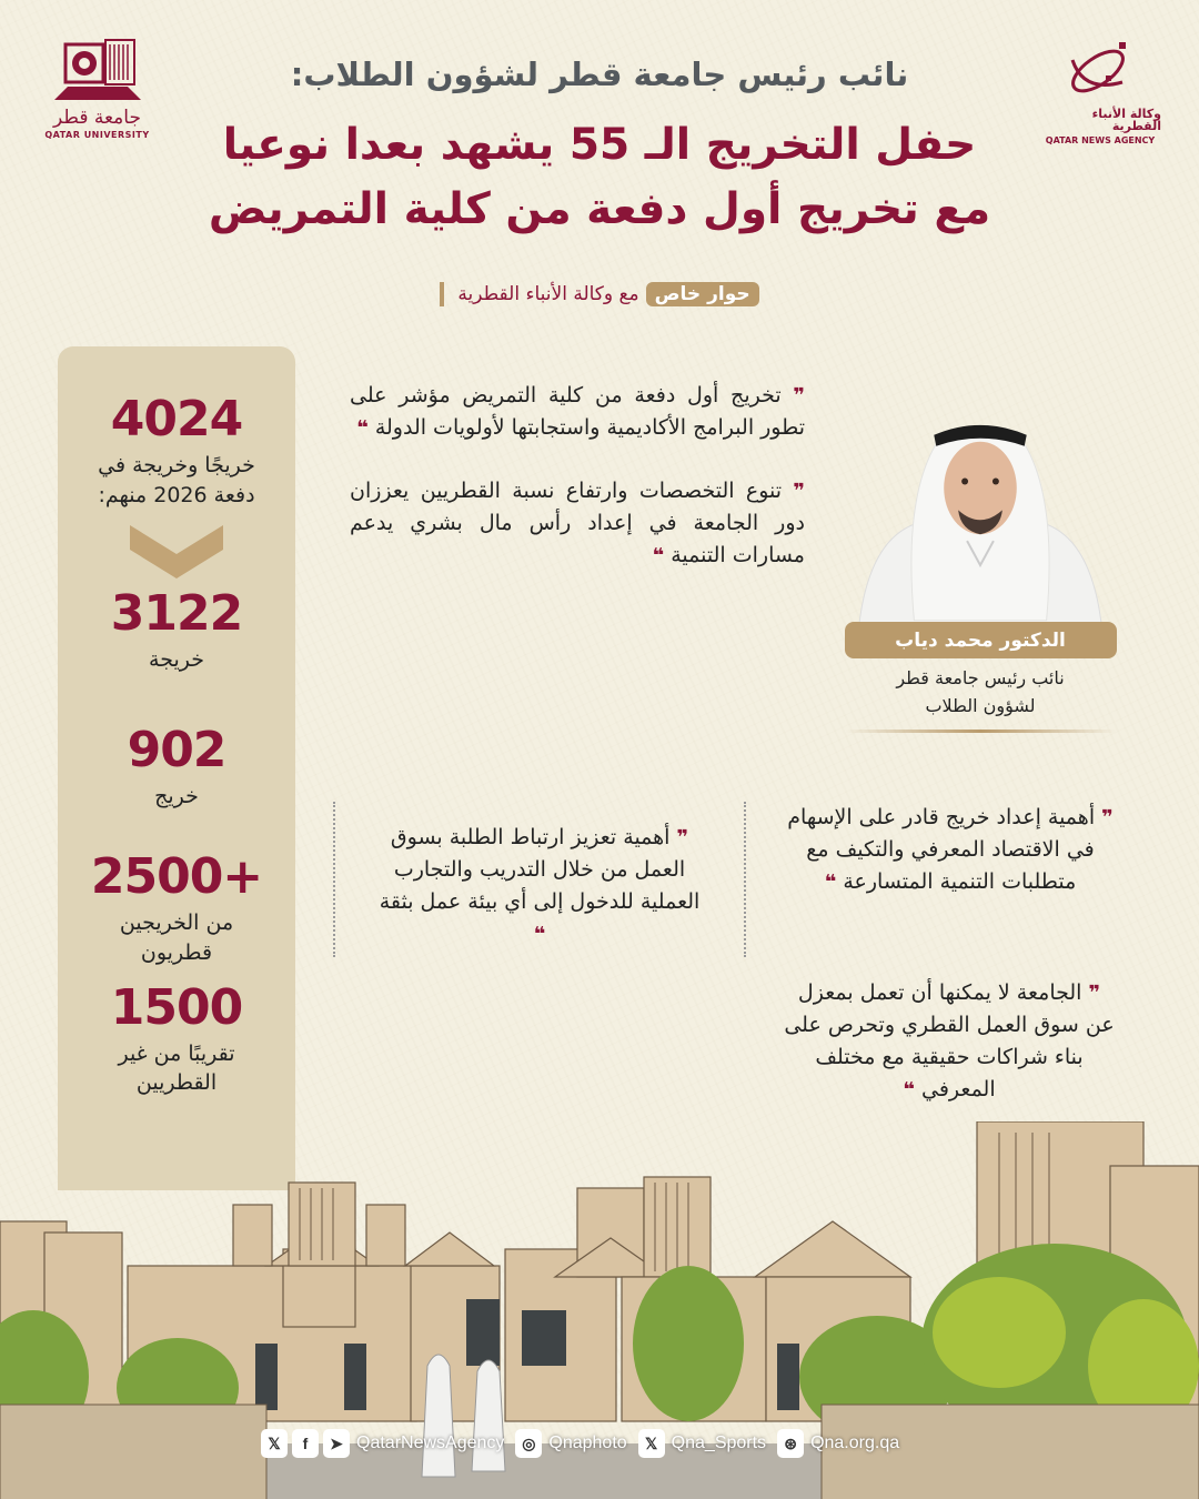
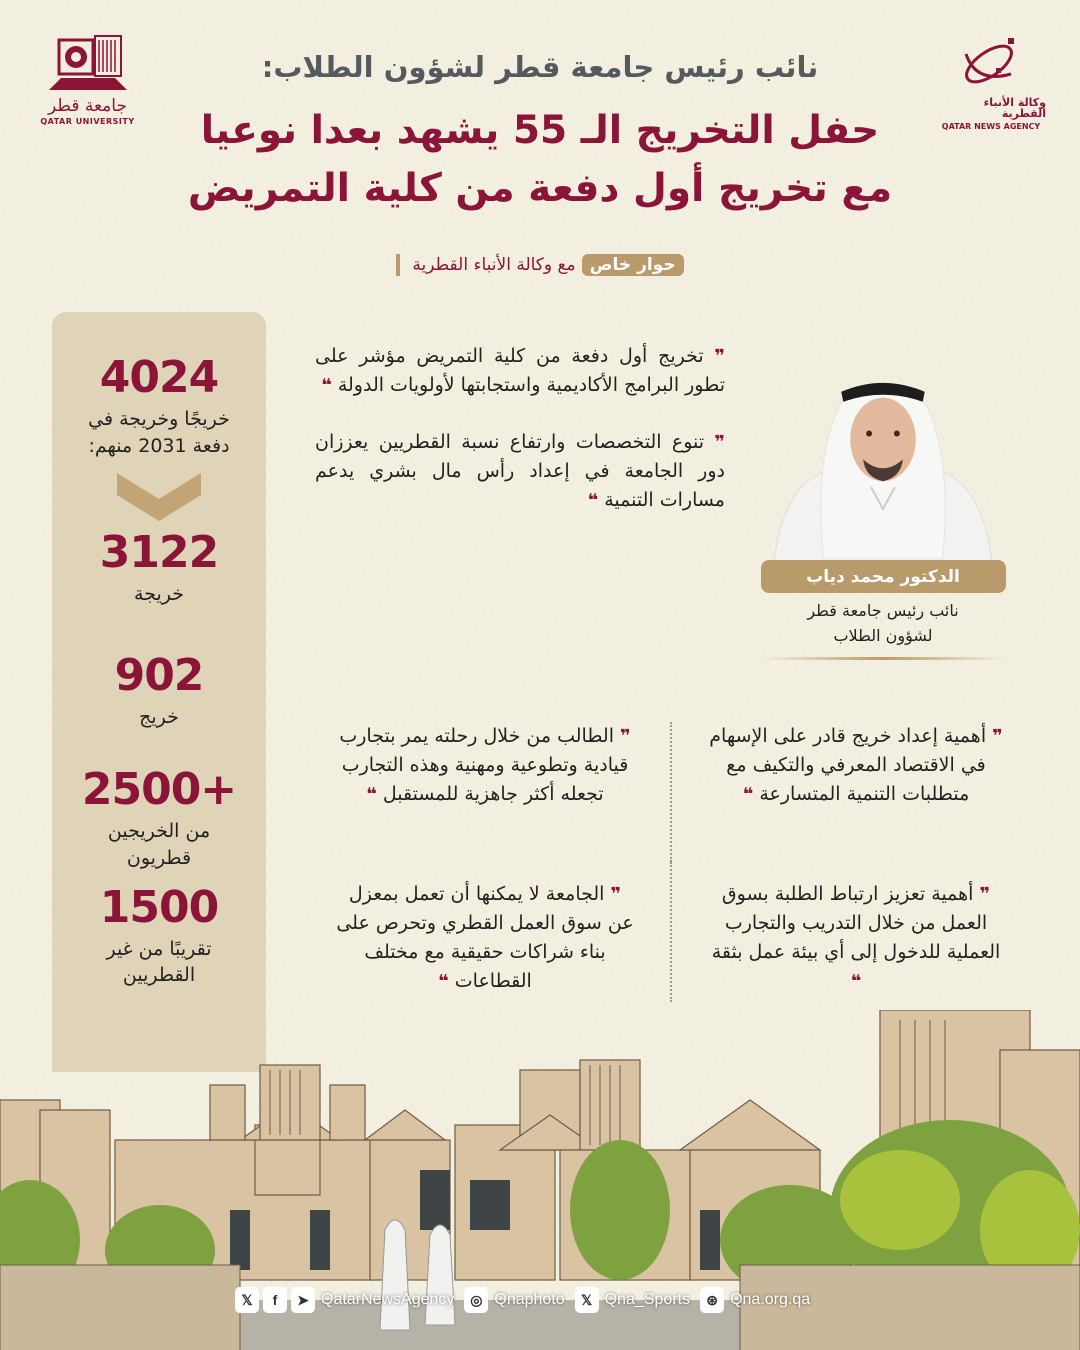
  جامعة قطر
  QATAR UNIVERSITY
  وكالة الأنباء القطرية
  QATAR NEWS AGENCY
  نائب رئيس جامعة قطر لشؤون الطلاب:
  حفل التخريج الـ 55 يشهد بعدا نوعيا
  مع تخريج أول دفعة من كلية التمريض
  حوار خاص
  مع وكالة الأنباء القطرية
  4024
  خريجًا وخريجة في
- دفعة 2026 منهم:
+ دفعة 2031 منهم:
  3122
  خريجة
  902
  خريج
  2500+
  من الخريجين
  قطريون
  1500
  تقريبًا من غير
  القطريين
  ❞ تخريج أول دفعة من كلية التمريض مؤشر على تطور البرامج الأكاديمية واستجابتها لأولويات الدولة ❝
  ❞ تنوع التخصصات وارتفاع نسبة القطريين يعززان دور الجامعة في إعداد رأس مال بشري يدعم مسارات التنمية ❝
  الدكتور محمد دياب
  نائب رئيس جامعة قطر
  لشؤون الطلاب
  ❞ أهمية إعداد خريج قادر على الإسهام في الاقتصاد المعرفي والتكيف مع متطلبات التنمية المتسارعة ❝
+ ❞ الطالب من خلال رحلته يمر بتجارب قيادية وتطوعية ومهنية وهذه التجارب تجعله أكثر جاهزية للمستقبل ❝
  ❞ أهمية تعزيز ارتباط الطلبة بسوق العمل من خلال التدريب والتجارب العملية للدخول إلى أي بيئة عمل بثقة ❝
- ❞ الجامعة لا يمكنها أن تعمل بمعزل عن سوق العمل القطري وتحرص على بناء شراكات حقيقية مع مختلف المعرفي ❝
+ ❞ الجامعة لا يمكنها أن تعمل بمعزل عن سوق العمل القطري وتحرص على بناء شراكات حقيقية مع مختلف القطاعات ❝
  𝕏
  f
  ➤
  QatarNewsAgency
  ◎
  Qnaphoto
  𝕏
  Qna_Sports
  ⊛
  Qna.org.qa
